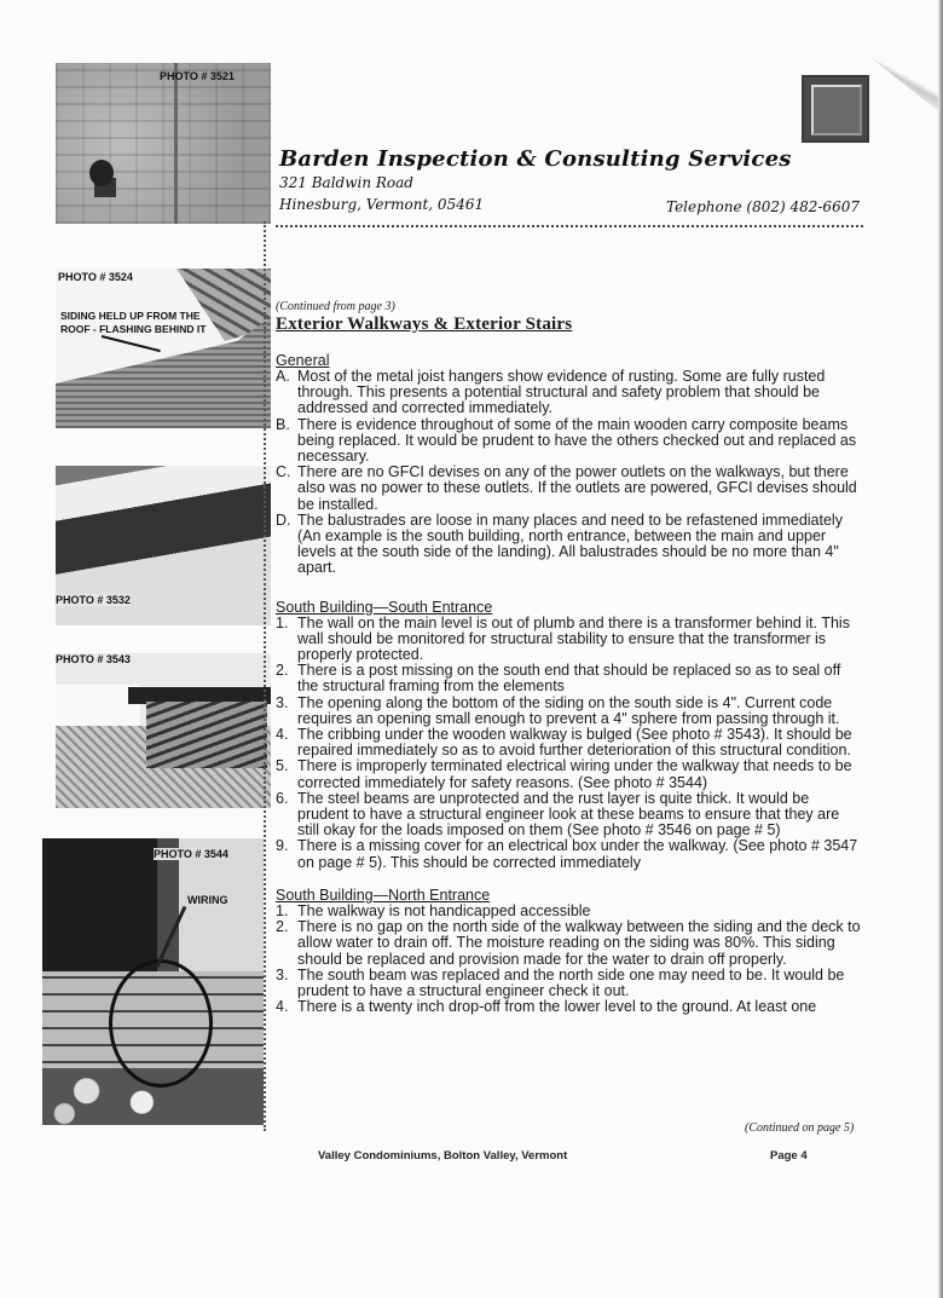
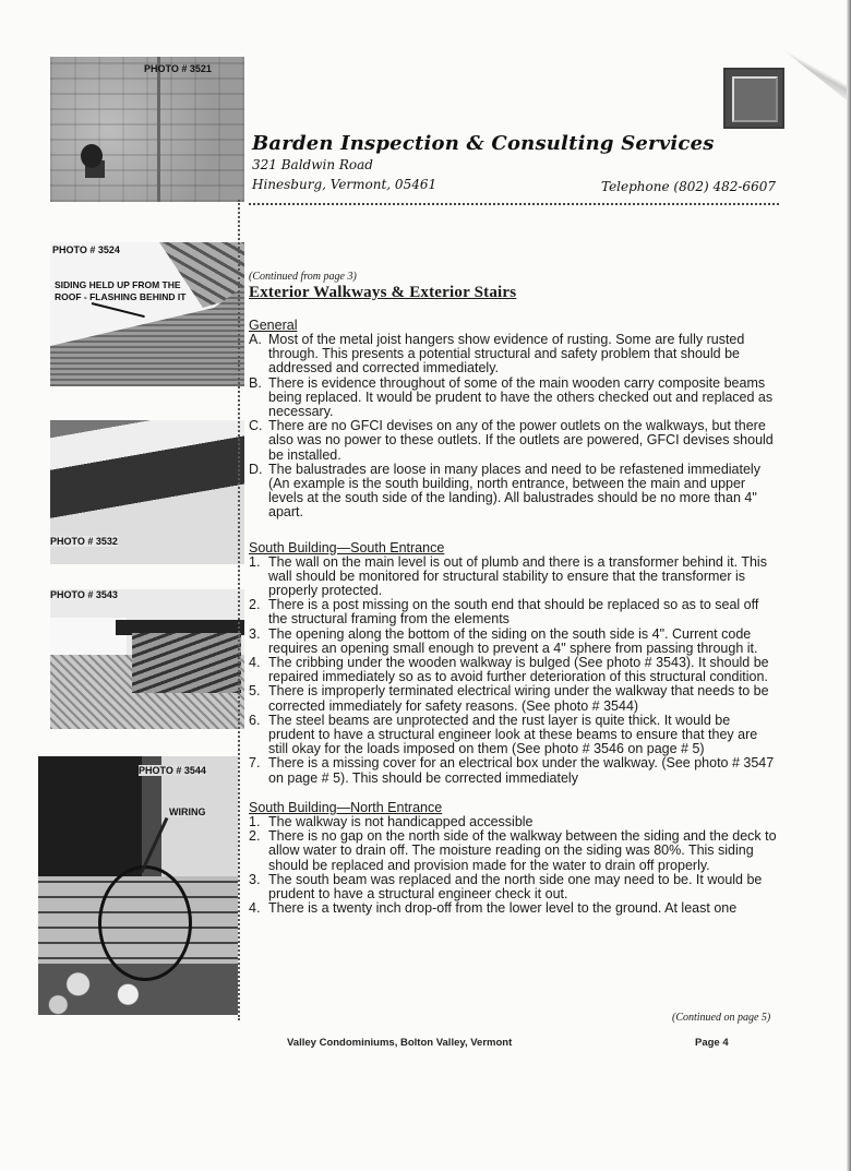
  PHOTO # 3521
  PHOTO # 3524
  SIDING HELD UP FROM THE
  ROOF - FLASHING BEHIND IT
  PHOTO # 3532
  PHOTO # 3543
  PHOTO # 3544
  WIRING
  Barden Inspection & Consulting Services
  321 Baldwin Road
  Hinesburg, Vermont, 05461
  Telephone (802) 482-6607
  (Continued from page 3)
  Exterior Walkways & Exterior Stairs
  General
  A.
  Most of the metal joist hangers show evidence of rusting. Some are fully rusted through. This presents a potential structural and safety problem that should be addressed and corrected immediately.
  B.
  There is evidence throughout of some of the main wooden carry composite beams being replaced. It would be prudent to have the others checked out and replaced as necessary.
  C.
  There are no GFCI devises on any of the power outlets on the walkways, but there also was no power to these outlets. If the outlets are powered, GFCI devises should be installed.
  D.
  The balustrades are loose in many places and need to be refastened immediately (An example is the south building, north entrance, between the main and upper levels at the south side of the landing). All balustrades should be no more than 4" apart.
  South Building—South Entrance
  1.
  The wall on the main level is out of plumb and there is a transformer behind it. This wall should be monitored for structural stability to ensure that the transformer is properly protected.
  2.
  There is a post missing on the south end that should be replaced so as to seal off the structural framing from the elements
  3.
  The opening along the bottom of the siding on the south side is 4". Current code requires an opening small enough to prevent a 4" sphere from passing through it.
  4.
  The cribbing under the wooden walkway is bulged (See photo # 3543). It should be repaired immediately so as to avoid further deterioration of this structural condition.
  5.
  There is improperly terminated electrical wiring under the walkway that needs to be corrected immediately for safety reasons. (See photo # 3544)
  6.
  The steel beams are unprotected and the rust layer is quite thick. It would be prudent to have a structural engineer look at these beams to ensure that they are still okay for the loads imposed on them (See photo # 3546 on page # 5)
- 9.
+ 7.
  There is a missing cover for an electrical box under the walkway. (See photo # 3547 on page # 5). This should be corrected immediately
  South Building—North Entrance
  1.
  The walkway is not handicapped accessible
  2.
  There is no gap on the north side of the walkway between the siding and the deck to allow water to drain off. The moisture reading on the siding was 80%. This siding should be replaced and provision made for the water to drain off properly.
  3.
  The south beam was replaced and the north side one may need to be. It would be prudent to have a structural engineer check it out.
  4.
  There is a twenty inch drop-off from the lower level to the ground. At least one
  (Continued on page 5)
  Valley Condominiums, Bolton Valley, Vermont
  Page 4
